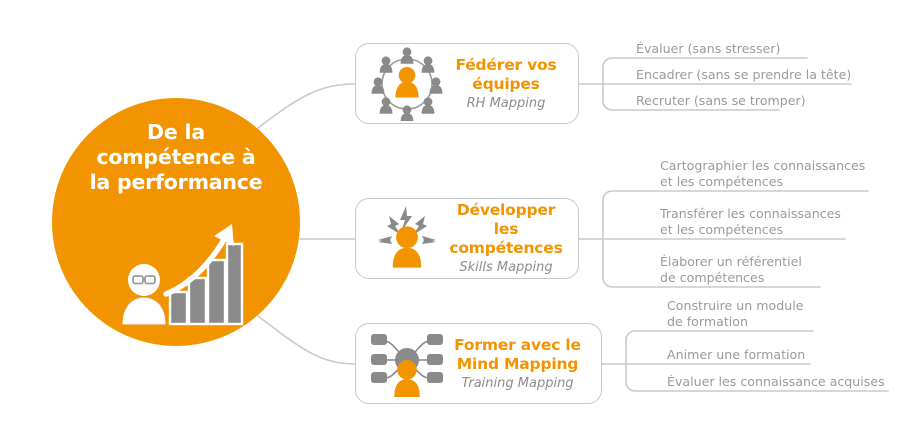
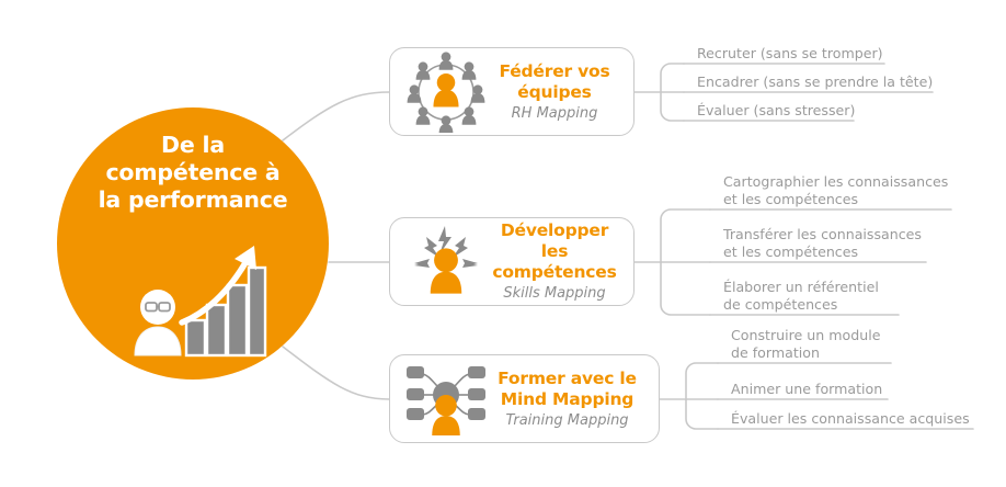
  De la
  compétence à
  la performance
  Fédérer vos
  équipes
  RH Mapping
- Évaluer (sans stresser)
+ Recruter (sans se tromper)
  Encadrer (sans se prendre la tête)
- Recruter (sans se tromper)
+ Évaluer (sans stresser)
  Développer les
  compétences
  Skills Mapping
  Cartographier les connaissances
  et les compétences
  Transférer les connaissances
  et les compétences
  Élaborer un référentiel
  de compétences
  Former avec le
  Mind Mapping
  Training Mapping
  Construire un module
  de formation
  Animer une formation
  Évaluer les connaissance acquises
